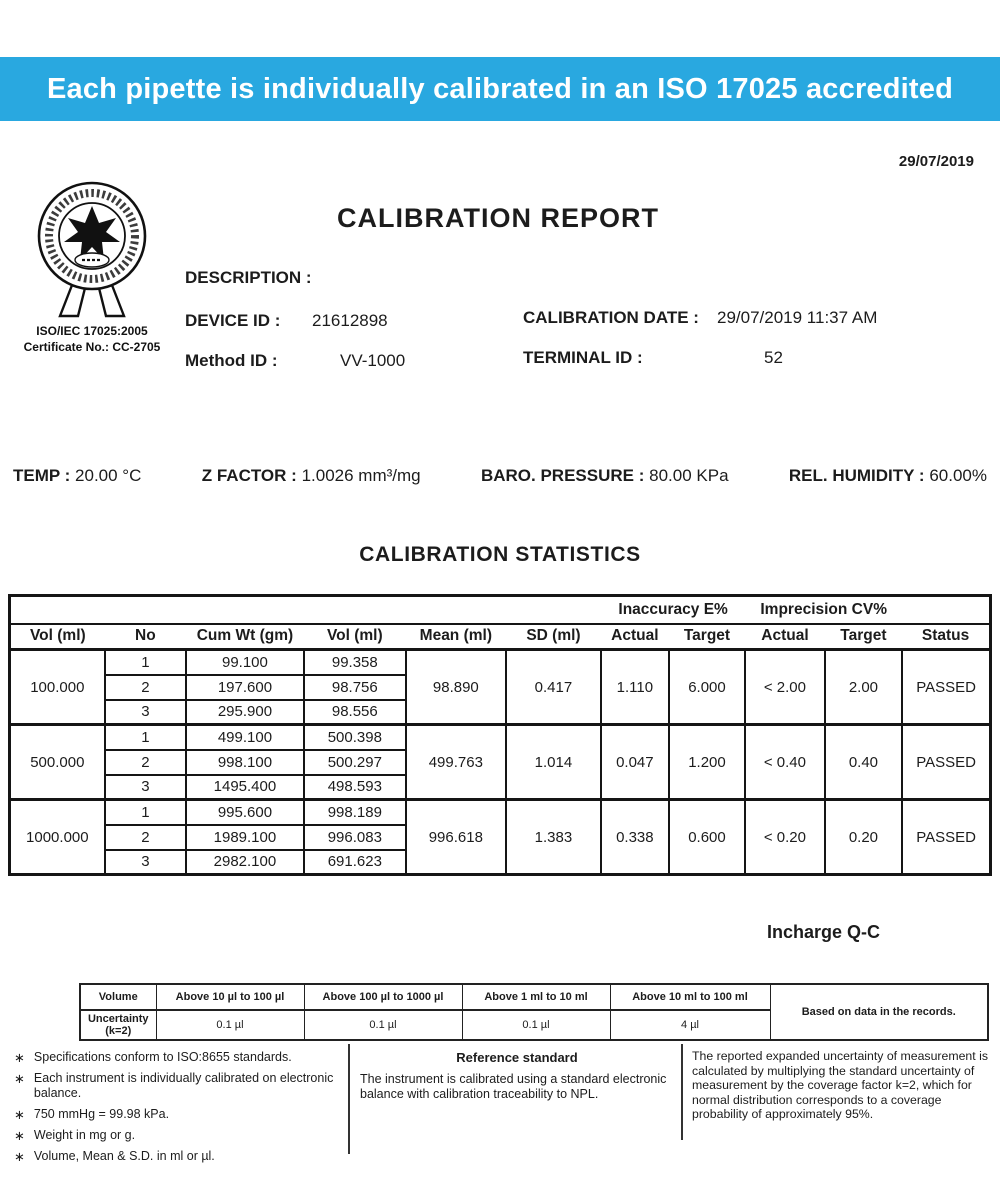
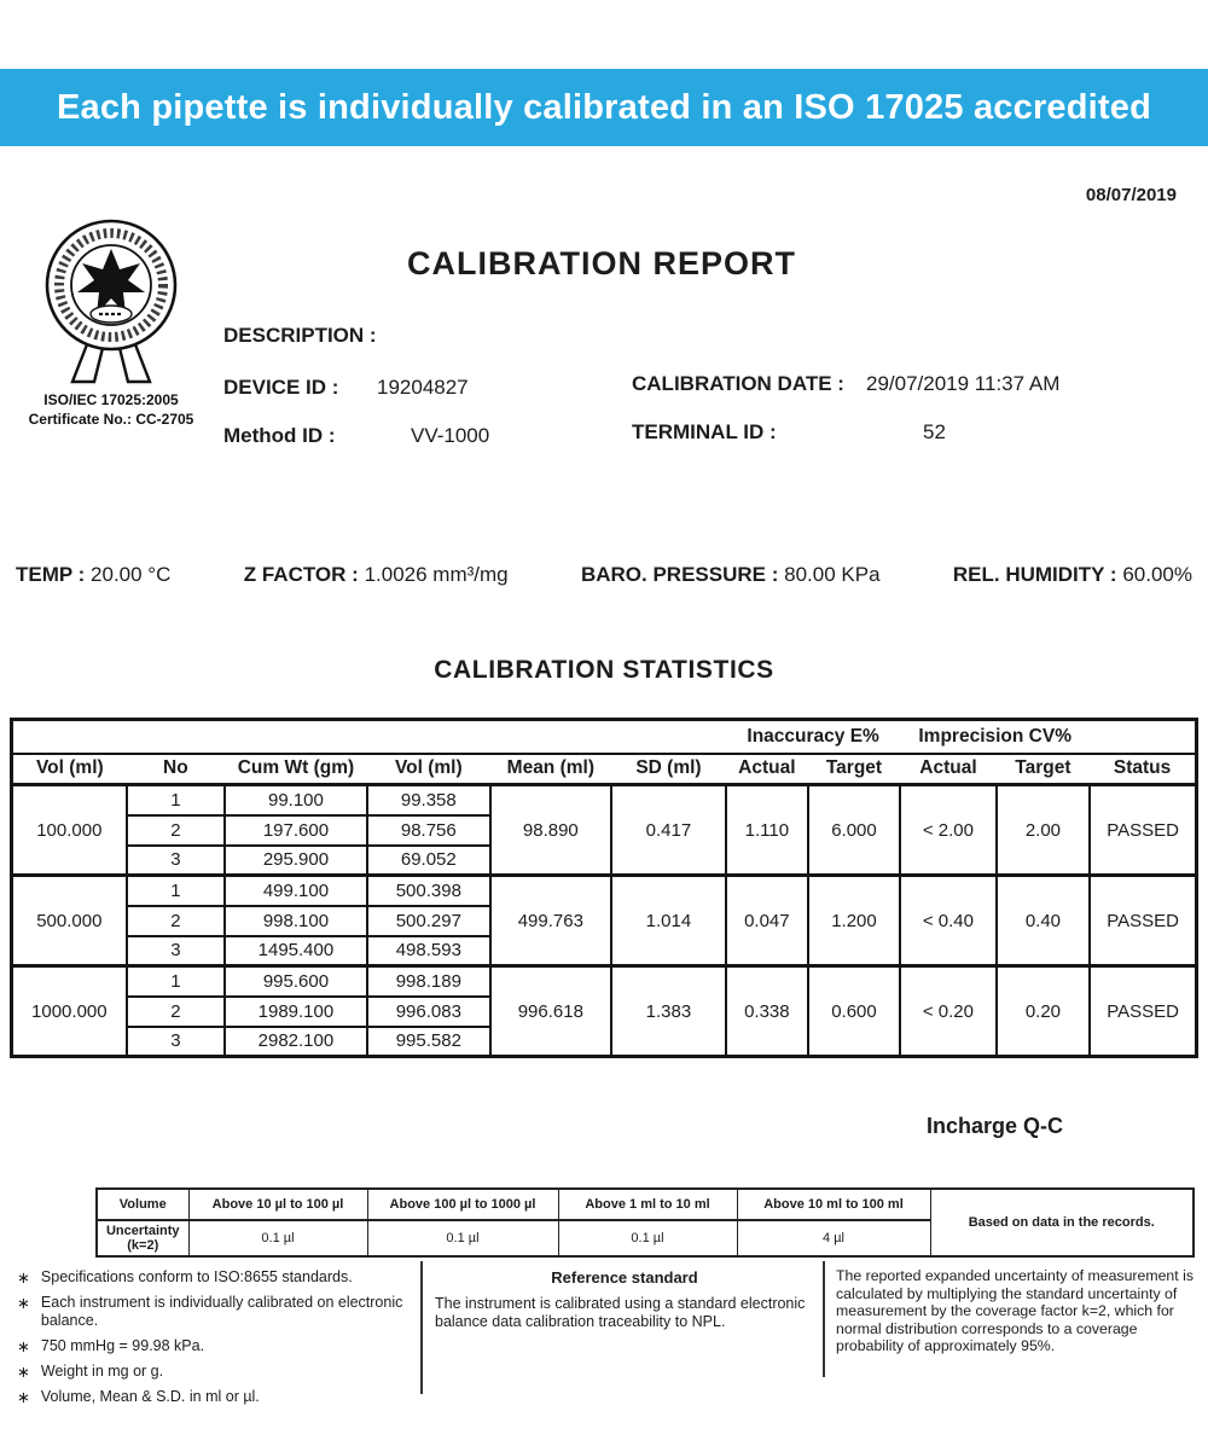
  Each pipette is individually calibrated in an ISO 17025 accredited
- 29/07/2019
+ 08/07/2019
  ISO/IEC 17025:2005
  Certificate No.: CC-2705
  CALIBRATION REPORT
  DESCRIPTION :
  DEVICE ID :
- 21612898
+ 19204827
  CALIBRATION DATE :
  29/07/2019 11:37 AM
  Method ID :
  VV-1000
  TERMINAL ID :
  52
  TEMP : 20.00 °C
  Z FACTOR : 1.0026 mm³/mg
  BARO. PRESSURE : 80.00 KPa
  REL. HUMIDITY : 60.00%
  CALIBRATION STATISTICS
  	Inaccuracy E%	Imprecision CV%
  Vol (ml)	No	Cum Wt (gm)	Vol (ml)	Mean (ml)	SD (ml)	Actual	Target	Actual	Target	Status
  100.000	1	99.100	99.358	98.890	0.417	1.110	6.000	< 2.00	2.00	PASSED
  2	197.600	98.756
- 3	295.900	98.556
+ 3	295.900	69.052
  500.000	1	499.100	500.398	499.763	1.014	0.047	1.200	< 0.40	0.40	PASSED
  2	998.100	500.297
  3	1495.400	498.593
  1000.000	1	995.600	998.189	996.618	1.383	0.338	0.600	< 0.20	0.20	PASSED
  2	1989.100	996.083
- 3	2982.100	691.623
+ 3	2982.100	995.582
  Incharge Q-C
  Volume	Above 10 µl to 100 µl	Above 100 µl to 1000 µl	Above 1 ml to 10 ml	Above 10 ml to 100 ml	Based on data in the records.
  Uncertainty (k=2)	0.1 µl	0.1 µl	0.1 µl	4 µl
  ∗
  Specifications conform to ISO:8655 standards.
  ∗
  Each instrument is individually calibrated on electronic balance.
  ∗
  750 mmHg = 99.98 kPa.
  ∗
  Weight in mg or g.
  ∗
  Volume, Mean & S.D. in ml or µl.
  Reference standard
- The instrument is calibrated using a standard electronic balance with calibration traceability to NPL.
+ The instrument is calibrated using a standard electronic balance data calibration traceability to NPL.
  The reported expanded uncertainty of measurement is calculated by multiplying the standard uncertainty of measurement by the coverage factor k=2, which for normal distribution corresponds to a coverage probability of approximately 95%.
